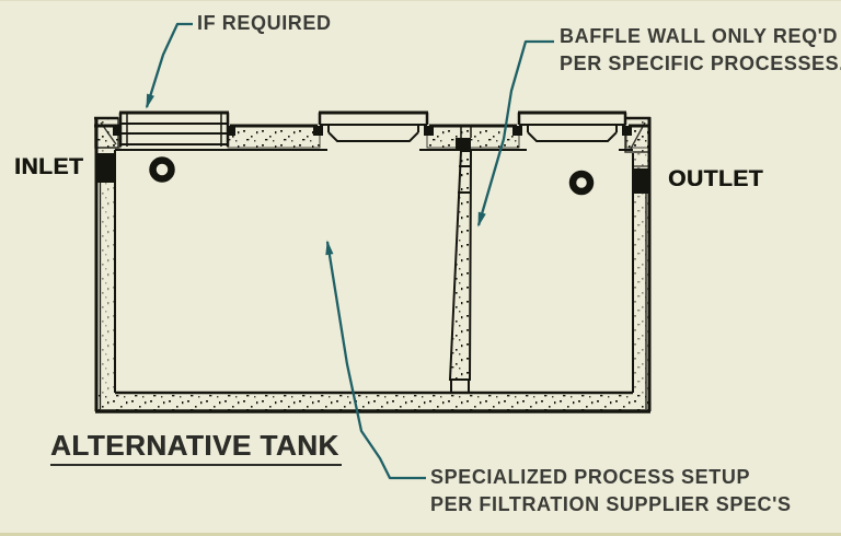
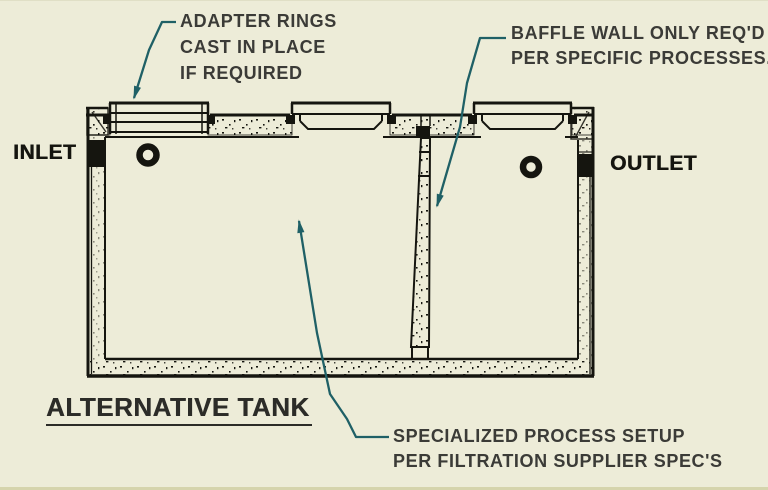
+ ADAPTER RINGS
+ CAST IN PLACE
  IF REQUIRED
  BAFFLE WALL ONLY REQ'D
  PER SPECIFIC PROCESSES
  SPECIALIZED PROCESS SETUP
  PER FILTRATION SUPPLIER SPEC'S
  INLET
  OUTLET
  ALTERNATIVE TANK
